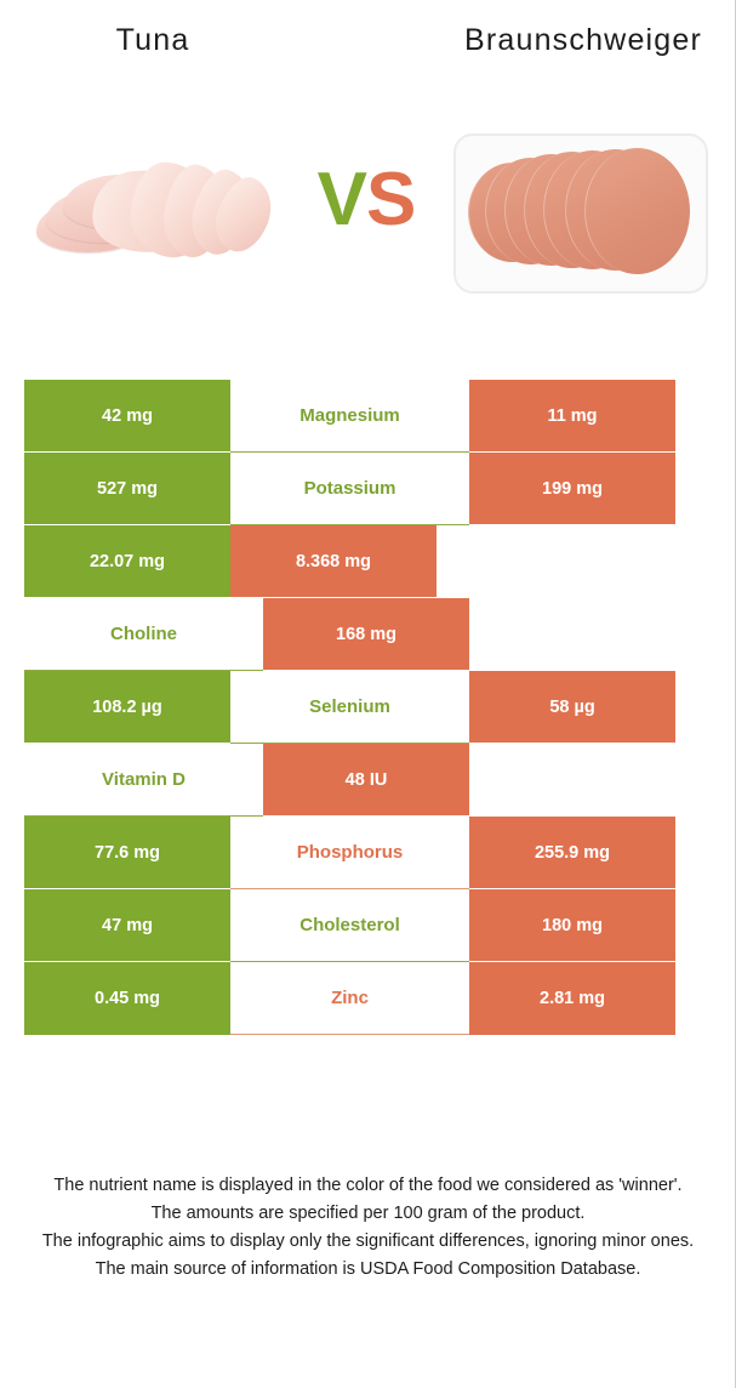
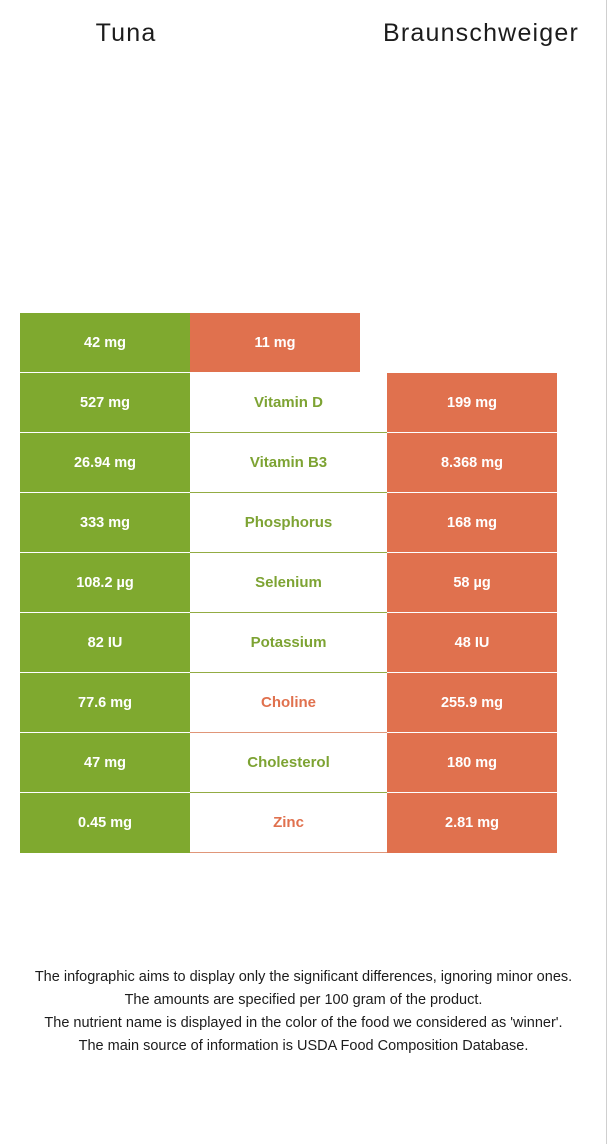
  Tuna
  Braunschweiger
- VS
  42 mg
- Magnesium
  11 mg
  527 mg
- Potassium
+ Vitamin D
  199 mg
- 22.07 mg
+ 26.94 mg
+ Vitamin B3
  8.368 mg
+ 333 mg
- Choline
+ Phosphorus
  168 mg
  108.2 µg
  Selenium
  58 µg
+ 82 IU
- Vitamin D
+ Potassium
  48 IU
  77.6 mg
- Phosphorus
+ Choline
  255.9 mg
  47 mg
  Cholesterol
  180 mg
  0.45 mg
  Zinc
  2.81 mg
- The nutrient name is displayed in the color of the food we considered as 'winner'.
+ The infographic aims to display only the significant differences, ignoring minor ones.
  The amounts are specified per 100 gram of the product.
- The infographic aims to display only the significant differences, ignoring minor ones.
+ The nutrient name is displayed in the color of the food we considered as 'winner'.
  The main source of information is USDA Food Composition Database.
